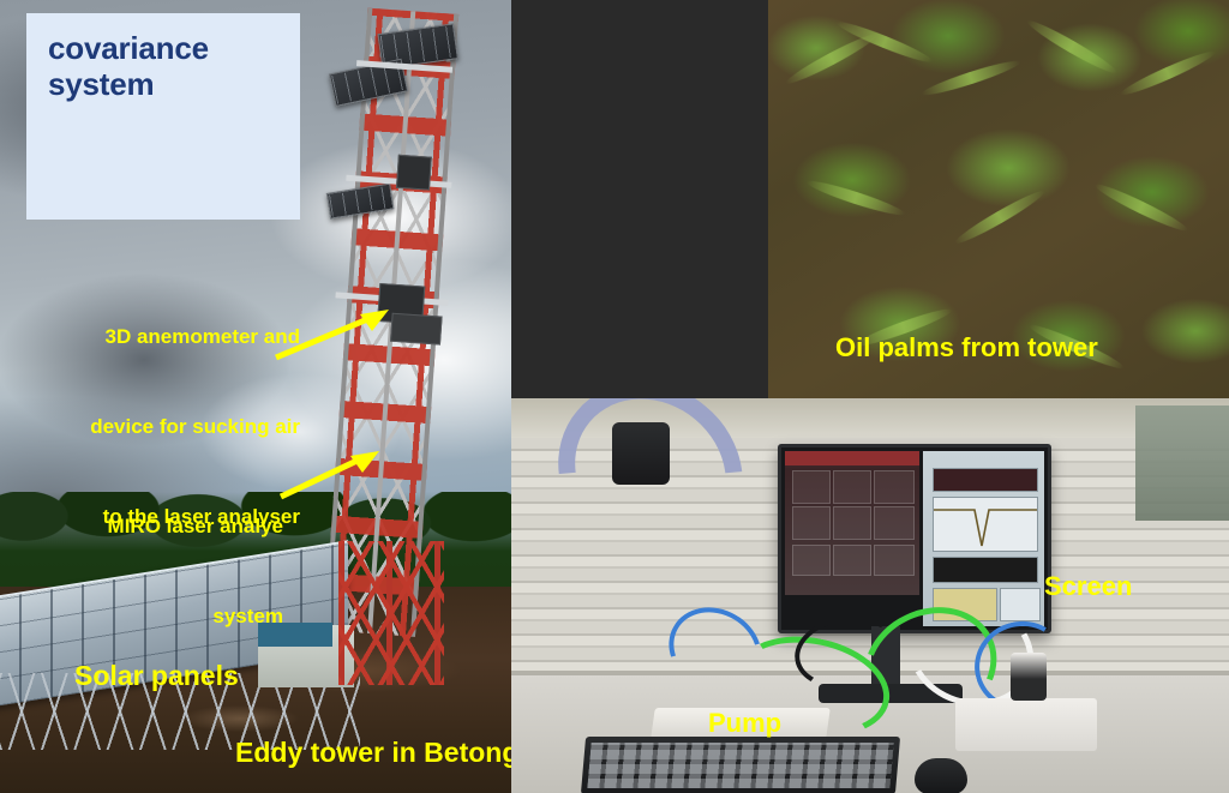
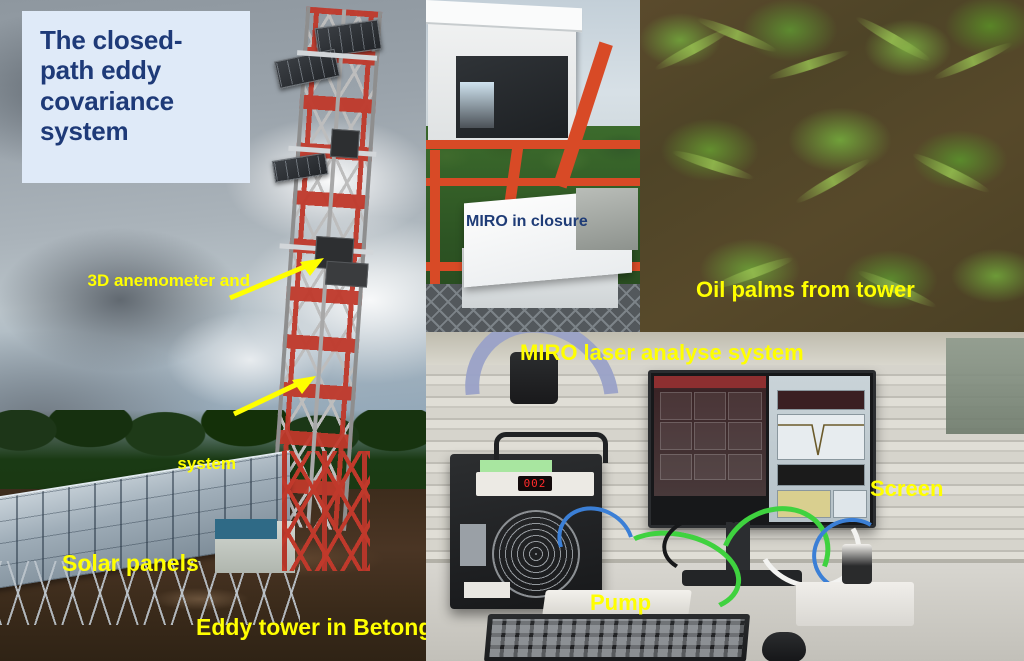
+ The closed-
+ path eddy
  covariance
  system
  3D anemometer and
- device for sucking air
- to the laser analyser
- MIRO laser analye
  system
  Solar panels
  Eddy tower in Beton
+ MIRO in closure
  Oil palms from tower
+ 002
+ MIRO laser analyse system
  Pump
  Screen
